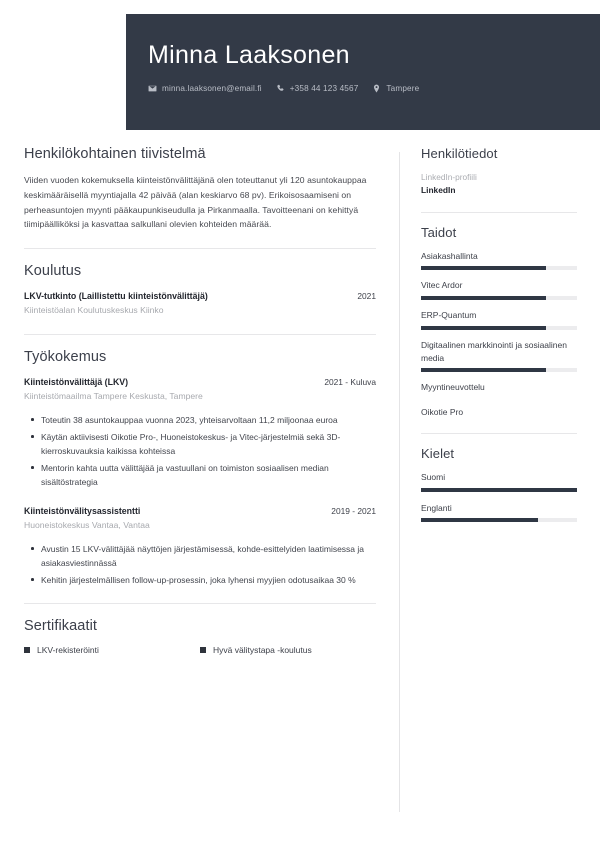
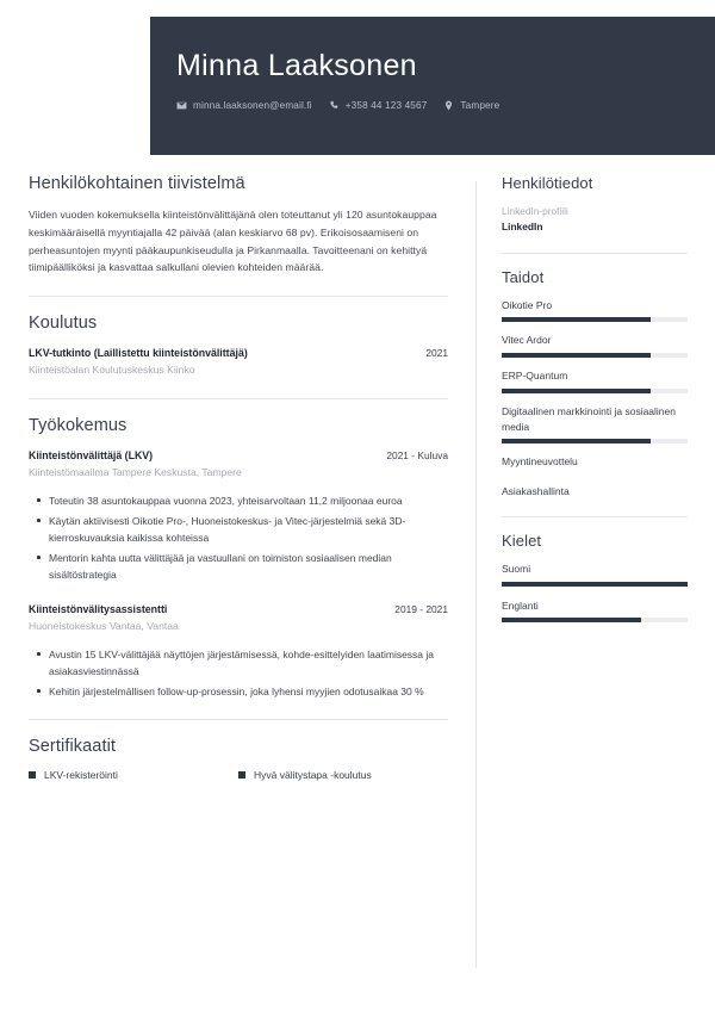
  Minna Laaksonen
  minna.laaksonen@email.fi
  +358 44 123 4567
  Tampere
  Henkilökohtainen tiivistelmä
  Viiden vuoden kokemuksella kiinteistönvälittäjänä olen toteuttanut yli 120 asuntokauppaa keskimääräisellä myyntiajalla 42 päivää (alan keskiarvo 68 pv). Erikoisosaamiseni on perheasuntojen myynti pääkaupunkiseudulla ja Pirkanmaalla. Tavoitteenani on kehittyä tiimipäälliköksi ja kasvattaa salkullani olevien kohteiden määrää.
  Koulutus
  LKV-tutkinto (Laillistettu kiinteistönvälittäjä)
  2021
  Kiinteistöalan Koulutuskeskus Kiinko
  Työkokemus
  Kiinteistönvälittäjä (LKV)
  2021 - Kuluva
  Kiinteistömaailma Tampere Keskusta, Tampere
  Toteutin 38 asuntokauppaa vuonna 2023, yhteisarvoltaan 11,2 miljoonaa euroa
  Käytän aktiivisesti Oikotie Pro-, Huoneistokeskus- ja Vitec-järjestelmiä sekä 3D-kierroskuvauksia kaikissa kohteissa
  Mentorin kahta uutta välittäjää ja vastuullani on toimiston sosiaalisen median sisältöstrategia
  Kiinteistönvälitysassistentti
  2019 - 2021
  Huoneistokeskus Vantaa, Vantaa
  Avustin 15 LKV-välittäjää näyttöjen järjestämisessä, kohde-esittelyiden laatimisessa ja asiakasviestinnässä
  Kehitin järjestelmällisen follow-up-prosessin, joka lyhensi myyjien odotusaikaa 30 %
  Sertifikaatit
  LKV-rekisteröinti
  Hyvä välitystapa -koulutus
  Henkilötiedot
  LinkedIn-profiili
  LinkedIn
  Taidot
- Asiakashallinta
+ Oikotie Pro
  Vitec Ardor
  ERP-Quantum
  Digitaalinen markkinointi ja sosiaalinen media
  Myyntineuvottelu
- Oikotie Pro
+ Asiakashallinta
  Kielet
  Suomi
  Englanti
